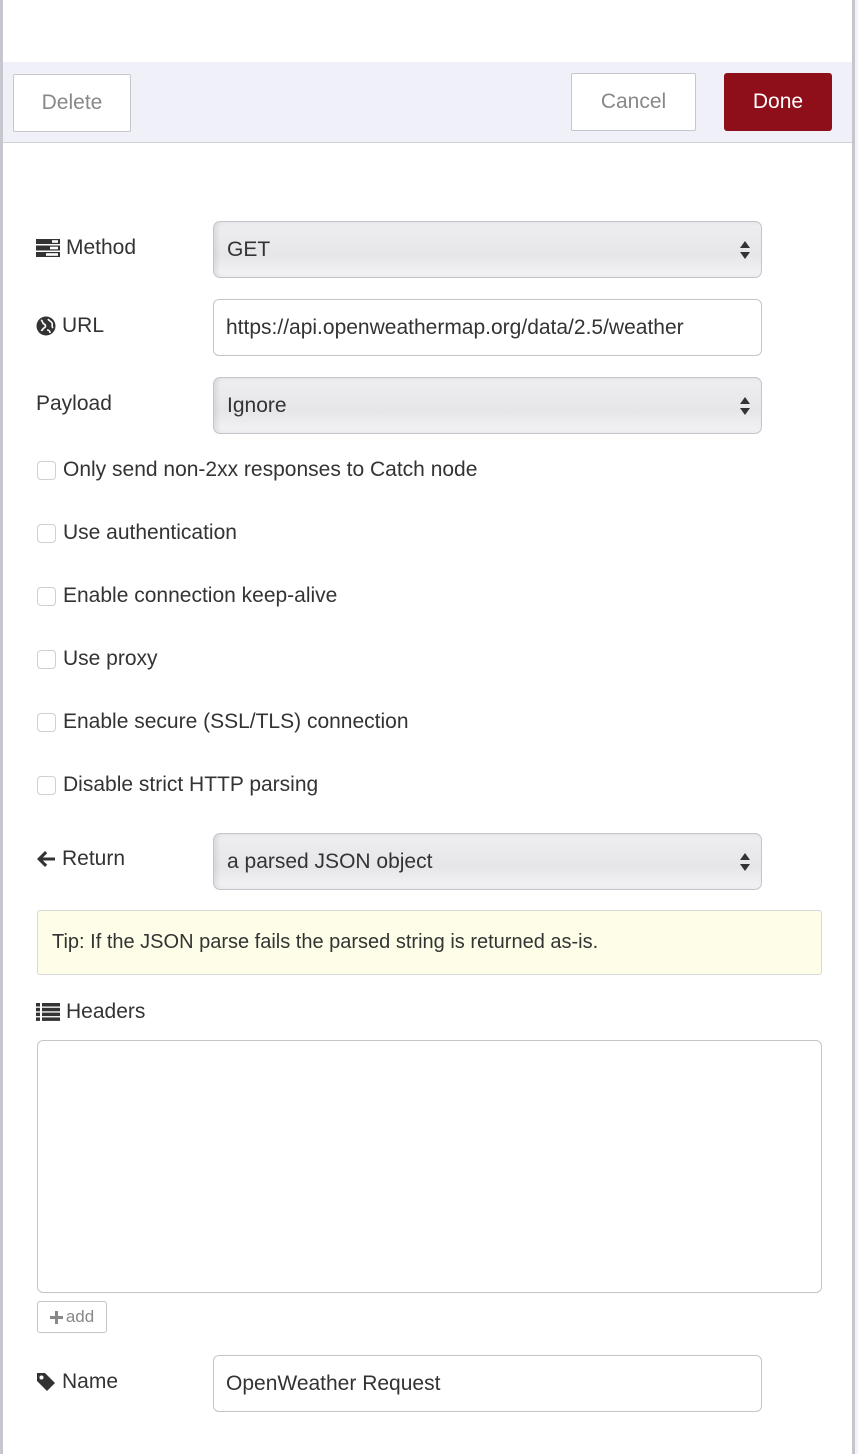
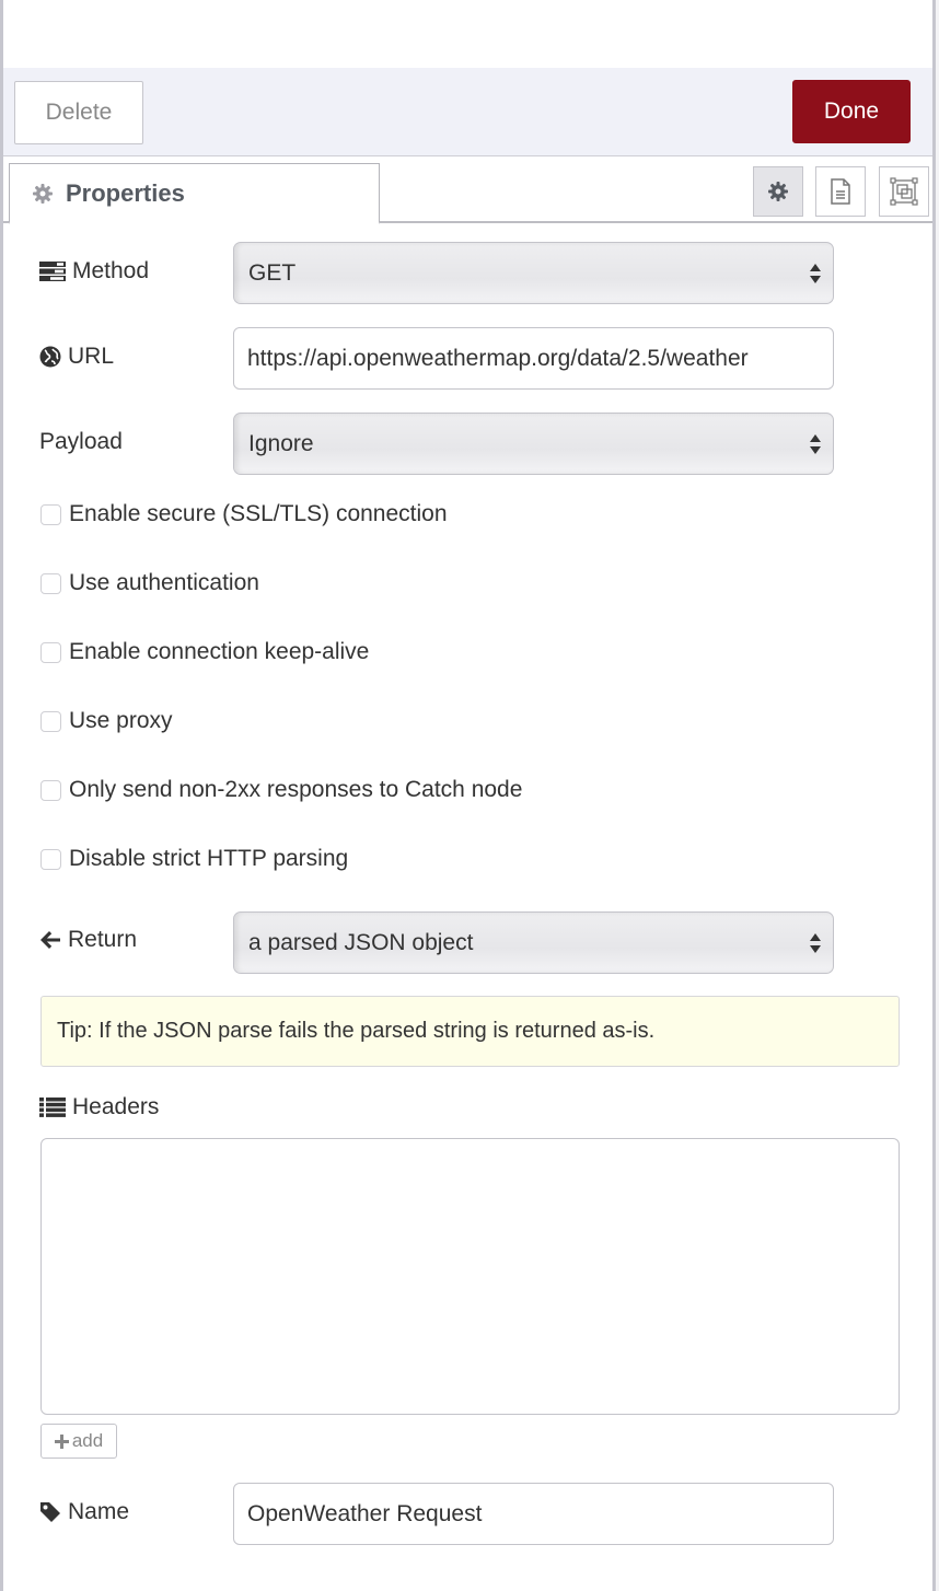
  Delete
- Cancel
  Done
+ Properties
  Method
  GET
  URL
  https://api.openweathermap.org/data/2.5/weather
  Payload
  Ignore
- Only send non-2xx responses to Catch node
+ Enable secure (SSL/TLS) connection
  Use authentication
  Enable connection keep-alive
  Use proxy
- Enable secure (SSL/TLS) connection
+ Only send non-2xx responses to Catch node
  Disable strict HTTP parsing
  Return
  a parsed JSON object
  Tip: If the JSON parse fails the parsed string is returned as-is.
  Headers
  add
  Name
  OpenWeather Request
